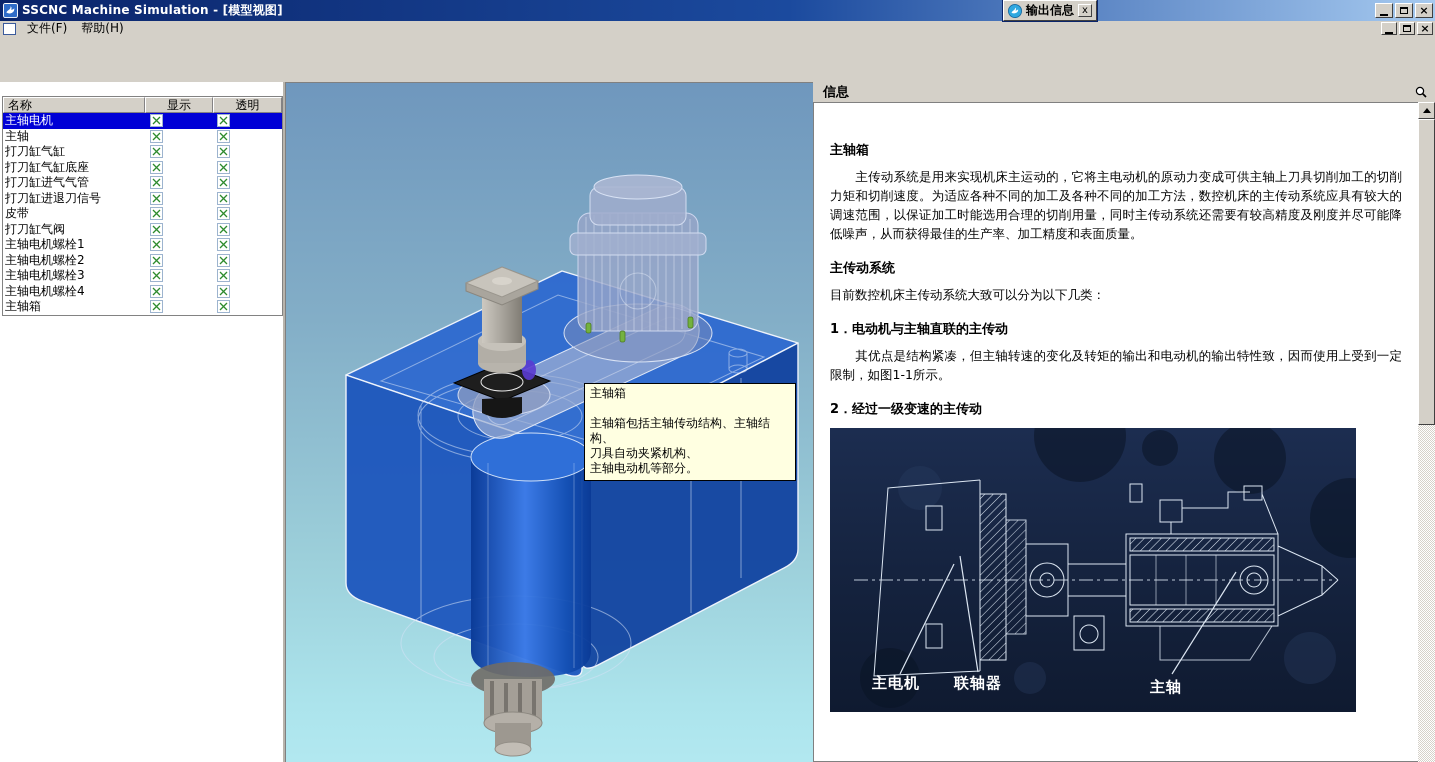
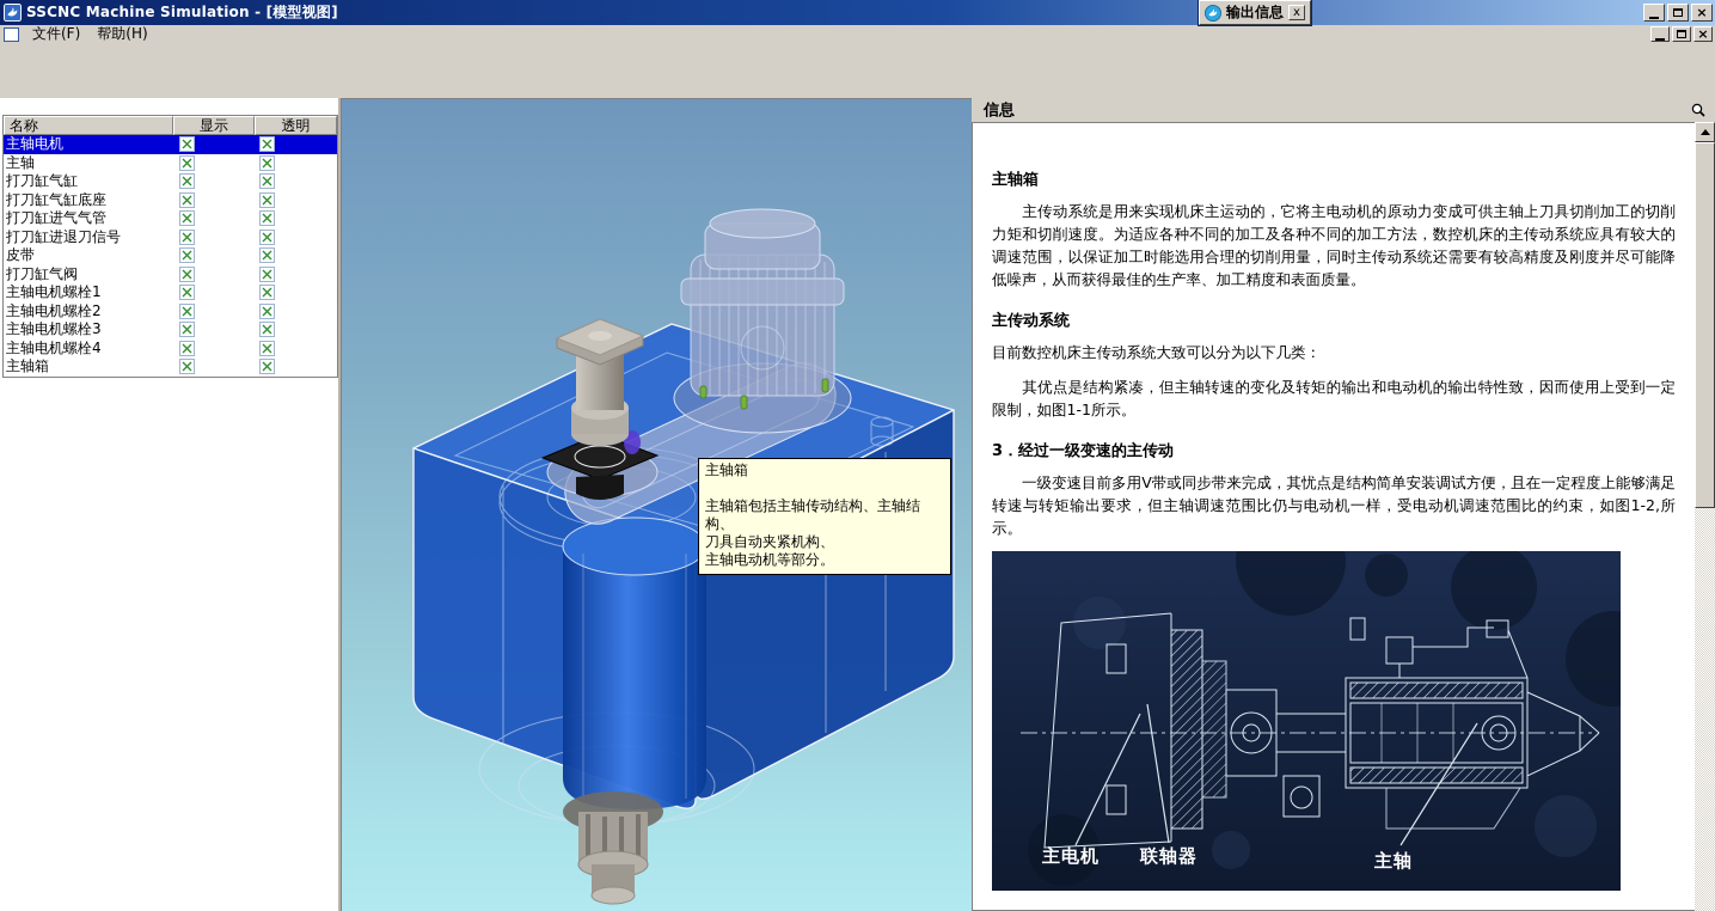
  SSCNC Machine Simulation - [模型视图]
  ×
  输出信息
  x
  文件(F)
  帮助(H)
  ×
  名称
  显示
  透明
  主轴电机
  主轴
  打刀缸气缸
  打刀缸气缸底座
  打刀缸进气气管
  打刀缸进退刀信号
  皮带
  打刀缸气阀
  主轴电机螺栓1
  主轴电机螺栓2
  主轴电机螺栓3
  主轴电机螺栓4
  主轴箱
  主轴箱
  主轴箱包括主轴传动结构、主轴结构、
  刀具自动夹紧机构、
  主轴电动机等部分。
  信息
  主轴箱
  主传动系统是用来实现机床主运动的，它将主电动机的原动力变成可供主轴上刀具切削加工的切削力矩和切削速度。为适应各种不同的加工及各种不同的加工方法，数控机床的主传动系统应具有较大的调速范围，以保证加工时能选用合理的切削用量，同时主传动系统还需要有较高精度及刚度并尽可能降低噪声，从而获得最佳的生产率、加工精度和表面质量。
  主传动系统
  目前数控机床主传动系统大致可以分为以下几类：
- 1．电动机与主轴直联的主传动
  其优点是结构紧凑，但主轴转速的变化及转矩的输出和电动机的输出特性致，因而使用上受到一定限制，如图1-1所示。
- 2．经过一级变速的主传动
+ 3．经过一级变速的主传动
+ 一级变速目前多用V带或同步带来完成，其忧点是结构简单安装调试方便，且在一定程度上能够满足转速与转矩输出要求，但主轴调速范围比仍与电动机一样，受电动机调速范围比的约束，如图1-2,所示。
  主电机
  联轴器
  主轴
